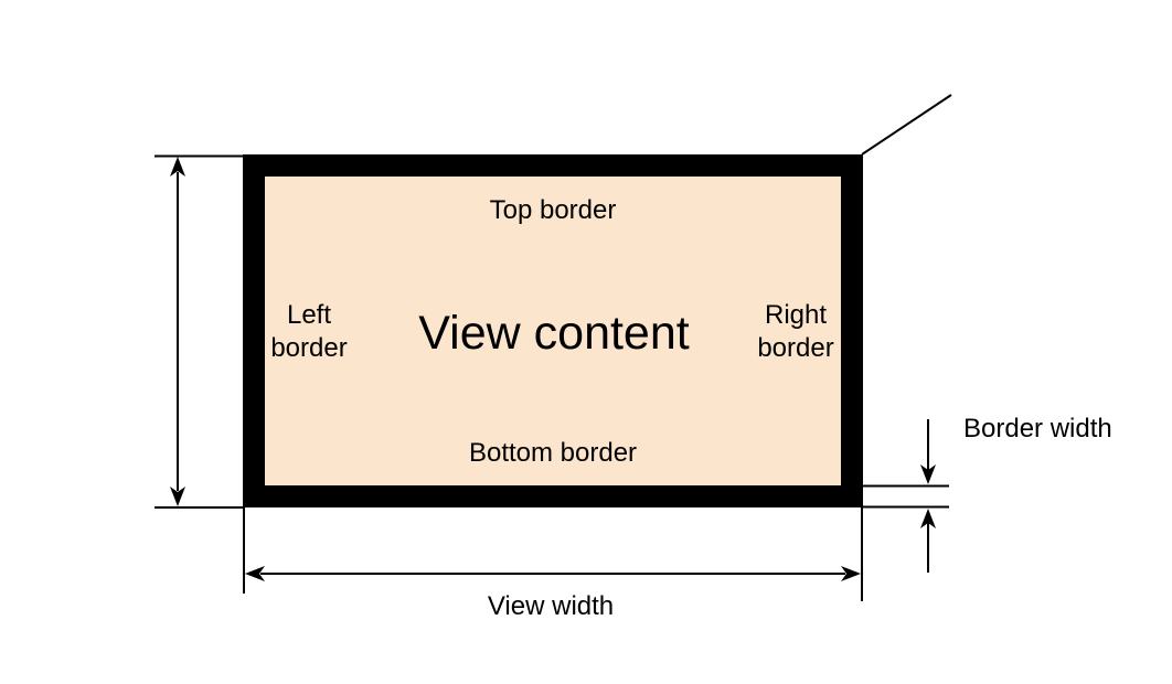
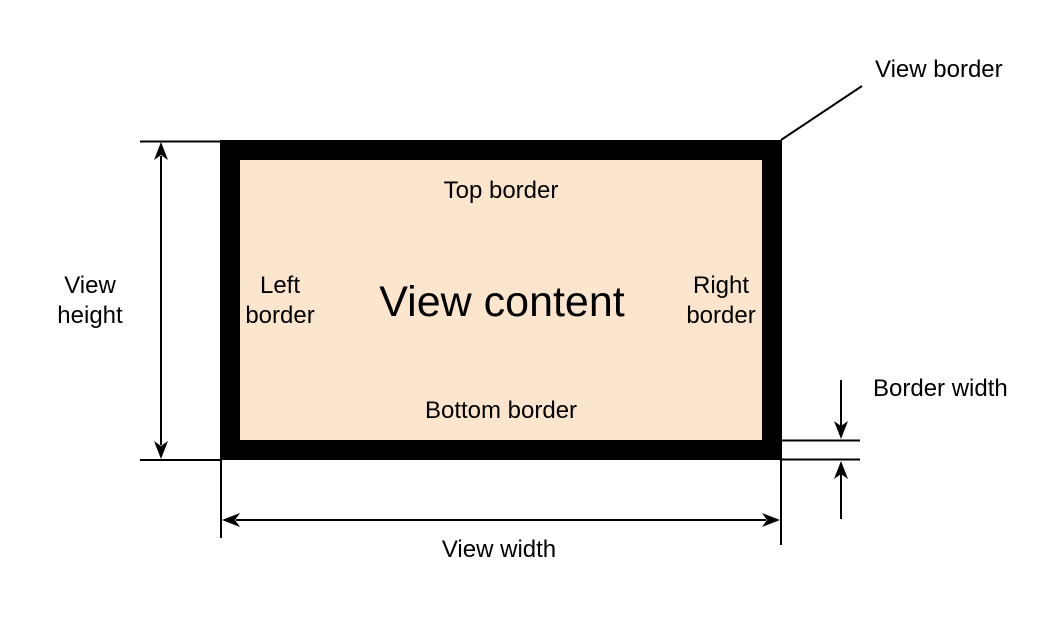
  Top border
  Left
  border
  View content
  Right
  border
  Bottom border
+ View border
+ View
+ height
  View width
  Border width
